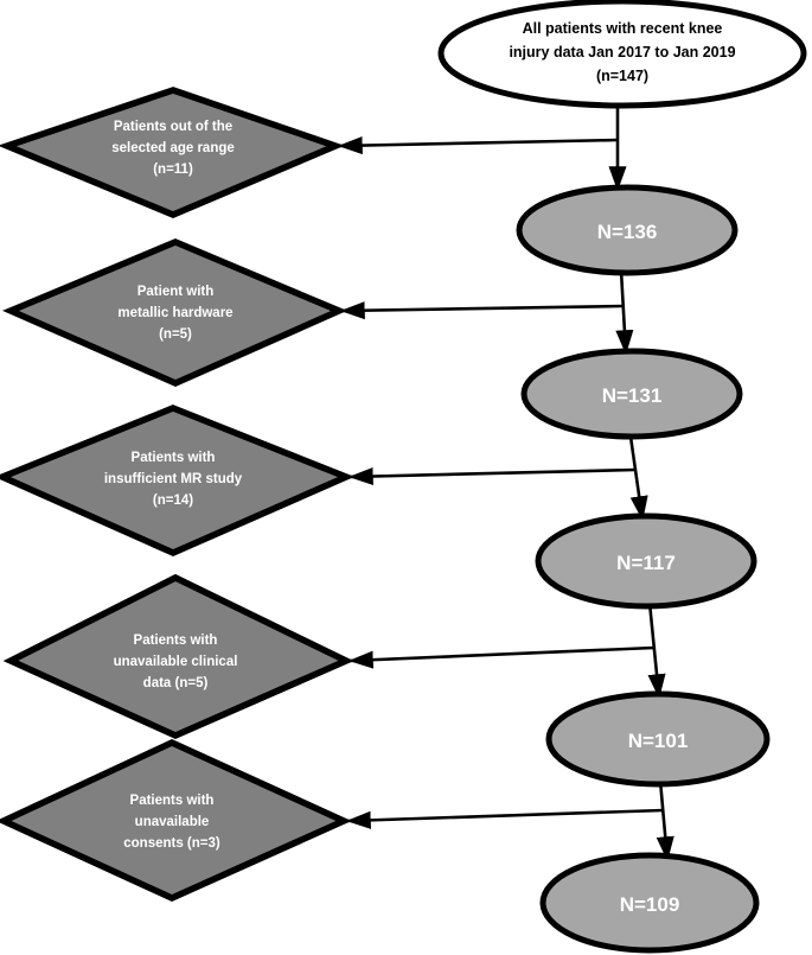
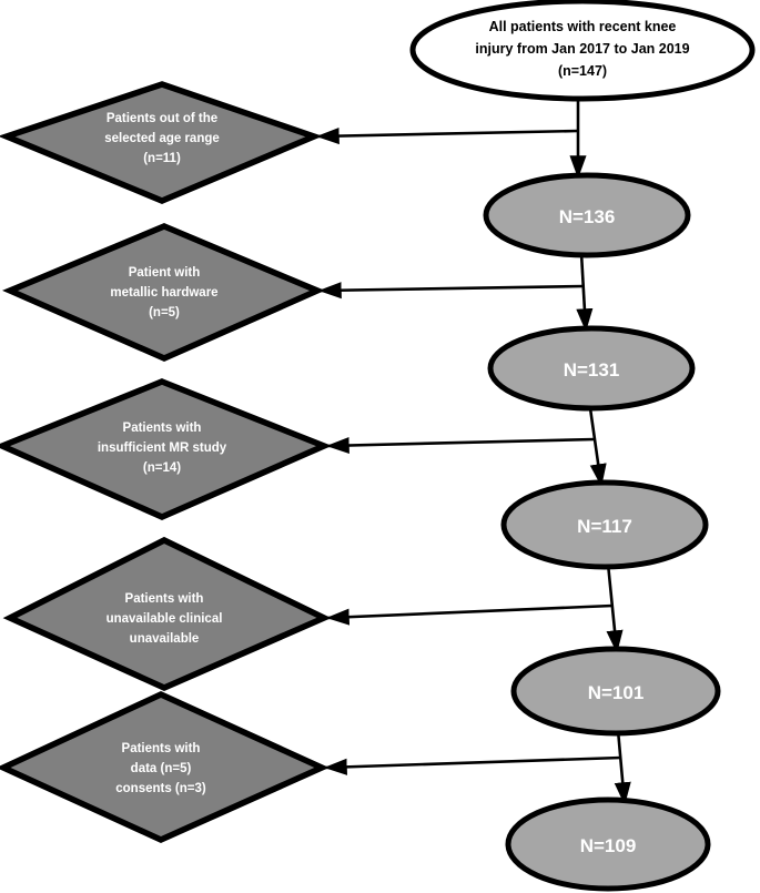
  All patients with recent knee
- injury data Jan 2017 to Jan 2019
+ injury from Jan 2017 to Jan 2019
  (n=147)
  N=136
  N=131
  N=117
  N=101
  N=109
  Patients out of the
  selected age range
  (n=11)
  Patient with
  metallic hardware
  (n=5)
  Patients with
  insufficient MR study
  (n=14)
  Patients with
  unavailable clinical
- data (n=5)
+ unavailable
  Patients with
- unavailable
+ data (n=5)
  consents (n=3)
